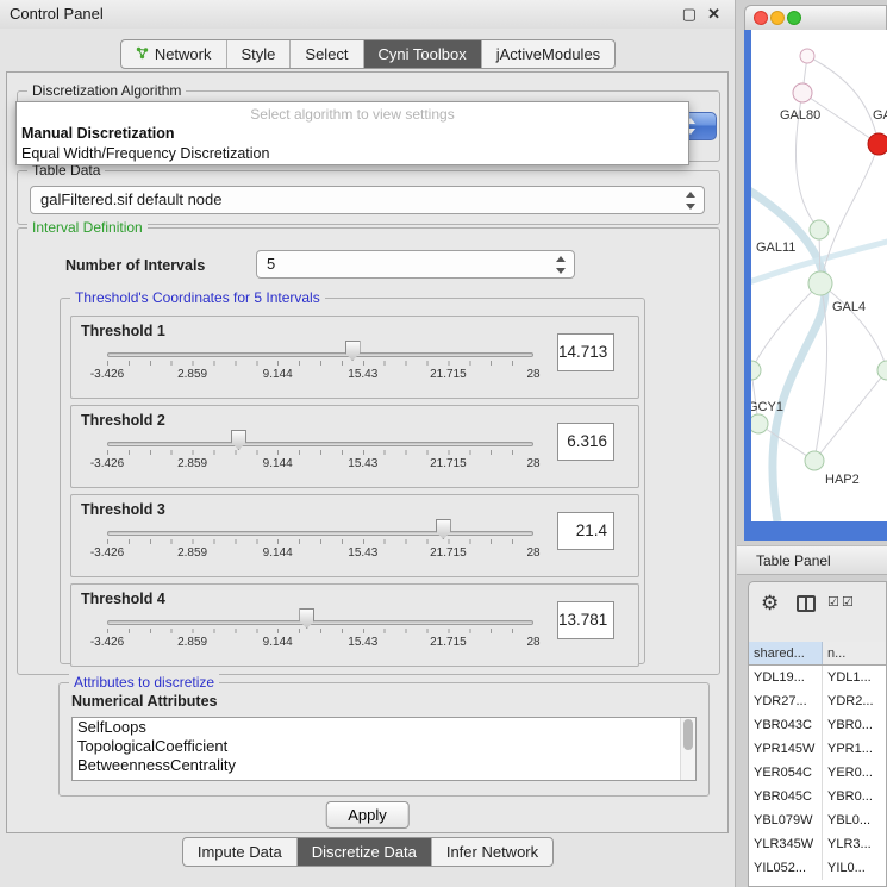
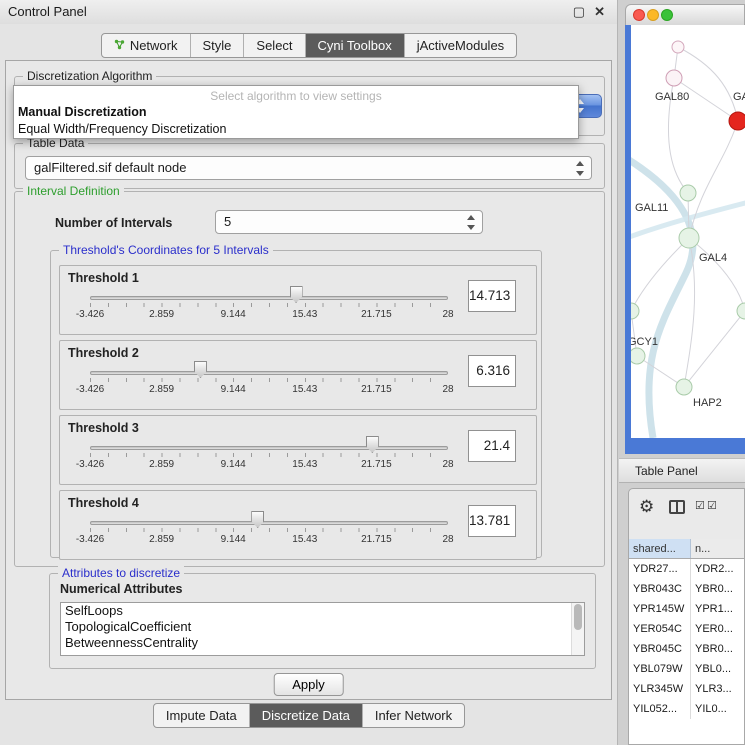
  Control Panel
  ▢
  ✕
  Network
  Style
  Select
  Cyni Toolbox
  jActiveModules
  Discretization Algorithm
  Select algorithm to view settings
  Manual Discretization
  Equal Width/Frequency Discretization
  Table Data
  galFiltered.sif default node
  Interval Definition
  Number of Intervals
  5
  Threshold's Coordinates for 5 Intervals
  Threshold 1
  -3.426
  2.859
  9.144
  15.43
  21.715
  28
  14.713
  Threshold 2
  -3.426
  2.859
  9.144
  15.43
  21.715
  28
  6.316
  Threshold 3
  -3.426
  2.859
  9.144
  15.43
  21.715
  28
  21.4
  Threshold 4
  -3.426
  2.859
  9.144
  15.43
  21.715
  28
  13.781
  Attributes to discretize
  Numerical Attributes
  SelfLoops
  TopologicalCoefficient
  BetweennessCentrality
  Apply
  Impute Data
  Discretize Data
  Infer Network
  GAL80
  GAL11
  GAL4
  GCY1
  HAP2
  Table Panel
  ⚙
  ☑
  ☑
  shared...
  n...
- YDL19...
- YDL1...
  YDR27...
  YDR2...
  YBR043C
  YBR0...
  YPR145W
  YPR1...
  YER054C
  YER0...
  YBR045C
  YBR0...
  YBL079W
  YBL0...
  YLR345W
  YLR3...
  YIL052...
  YIL0...
